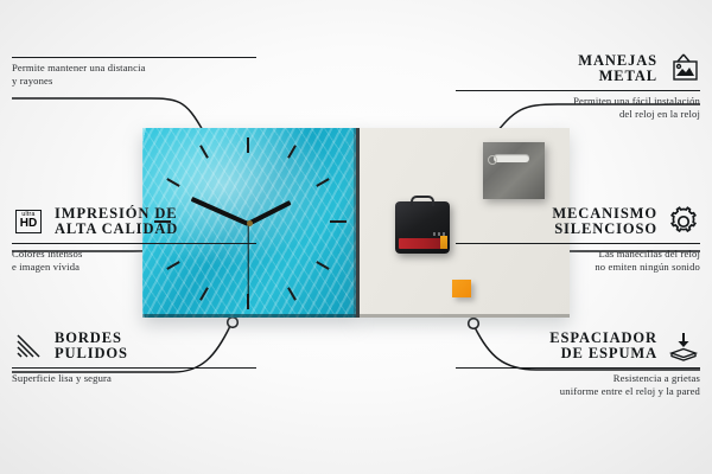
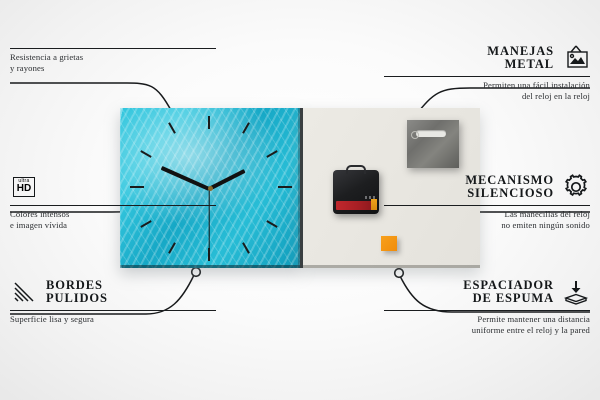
- Permite mantener una distancia
+ Resistencia a grietas
  y rayones
  HD
- IMPRESIÓN DE
- ALTA CALIDAD
  Colores intensos
  e imagen vívida
  BORDES
  PULIDOS
  Superficie lisa y segura
  MANEJAS
  METAL
  Permiten una fácil instalación
  del reloj en la reloj
  MECANISMO
  SILENCIOSO
  Las manecillas del reloj
  no emiten ningún sonido
  ESPACIADOR
  DE ESPUMA
- Resistencia a grietas
+ Permite mantener una distancia
  uniforme entre el reloj y la pared
